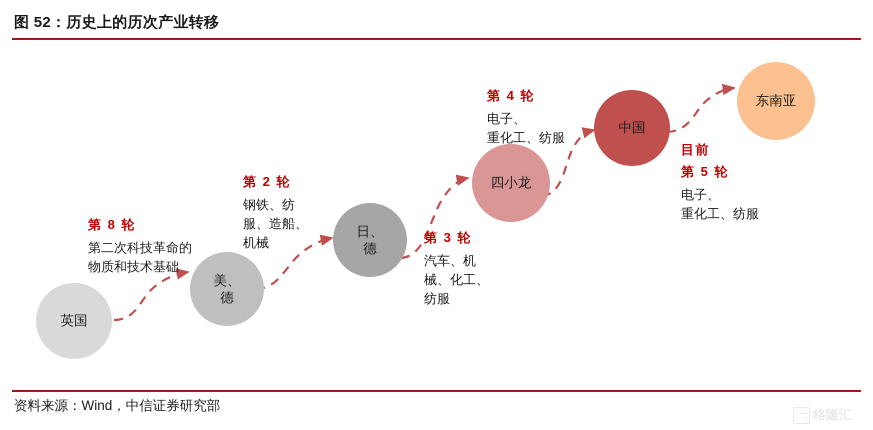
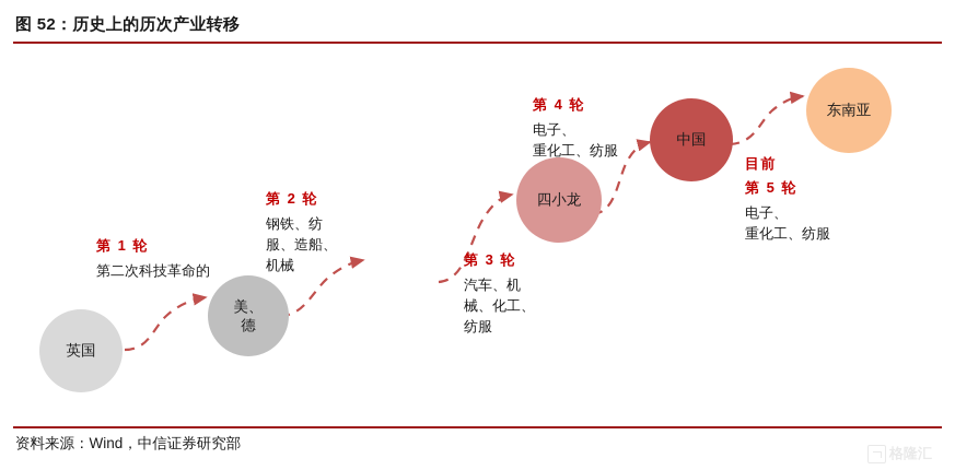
  图 52：历史上的历次产业转移
  英国
  美、德
- 日、德
  四小龙
  中国
  东南亚
- 第 8 轮
+ 第 1 轮
  第二次科技革命的
- 物质和技术基础
  第 2 轮
  钢铁、纺
  服、造船、
  机械
  第 3 轮
  汽车、机
  械、化工、
  纺服
  第 4 轮
  电子、
  重化工、纺服
  目前
  第 5 轮
  电子、
  重化工、纺服
  资料来源：Wind，中信证券研究部
